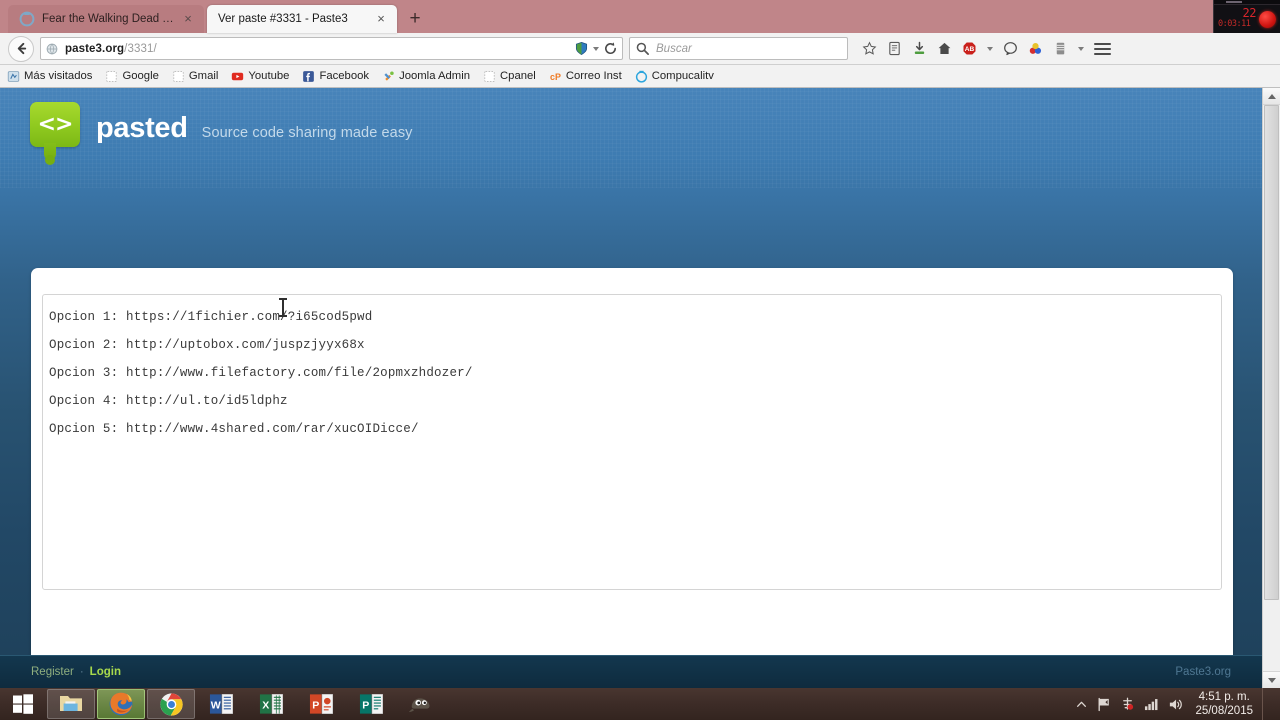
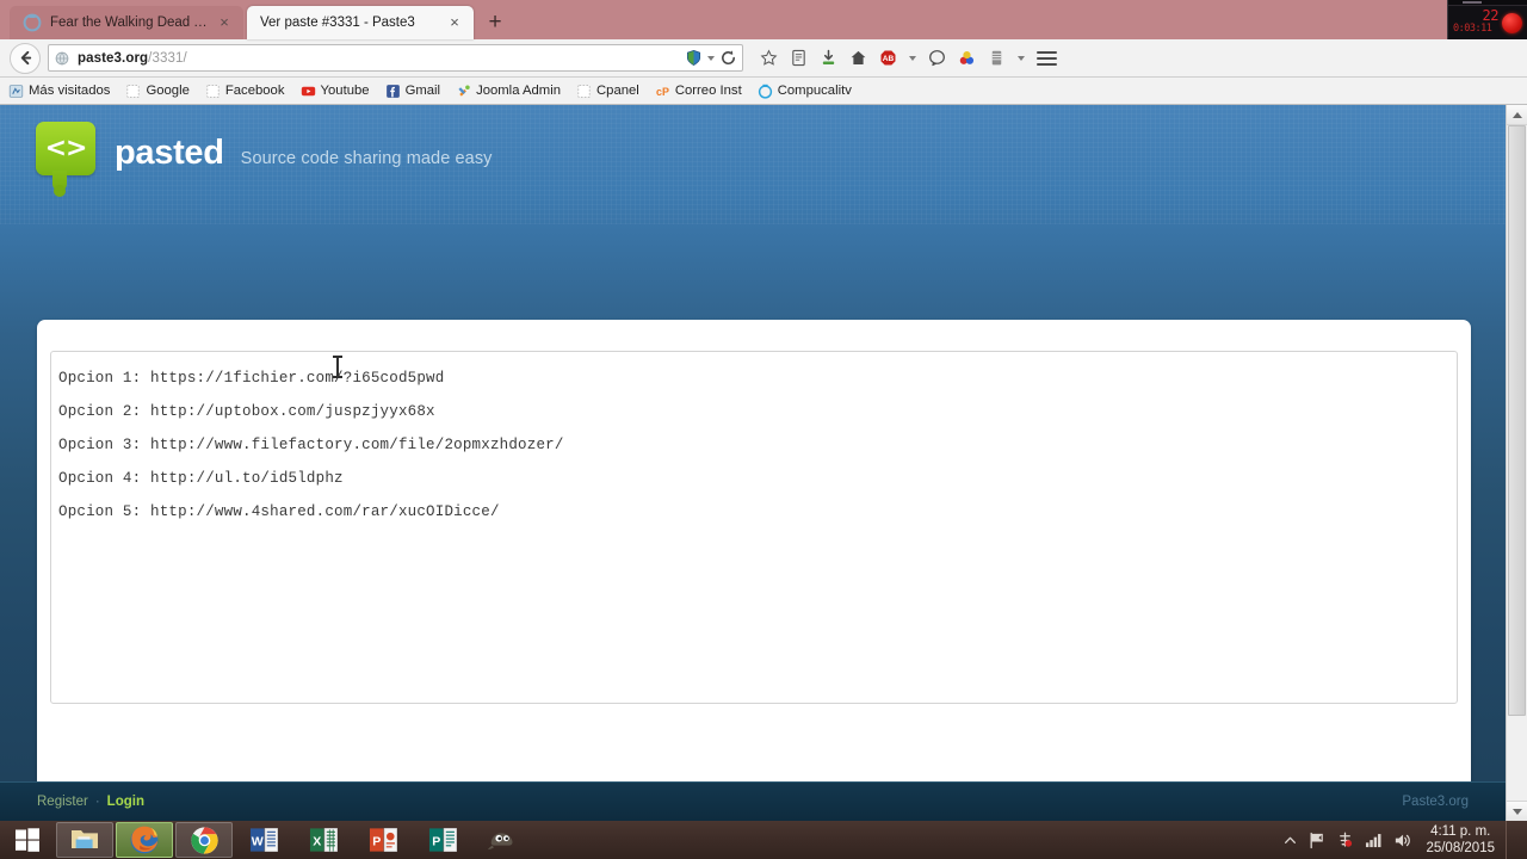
  Fear the Walking Dead Te
  ×
  Ver paste #3331 - Paste3
  ×
  +
  22
  0:03:11
  paste3.org/3331/
- Buscar
  Más visitados
  Google
- Gmail
+ Facebook
  Youtube
- Facebook
+ Gmail
  Joomla Admin
  Cpanel
  cP
  Correo Inst
  Compucalitv
  <>
  pasted
  Source code sharing made easy
  Opcion 1: https://1fichier.com/?i65cod5pwd
  Opcion 2: http://uptobox.com/juspzjyyx68x
  Opcion 3: http://www.filefactory.com/file/2opmxzhdozer/
  Opcion 4: http://ul.to/id5ldphz
  Opcion 5: http://www.4shared.com/rar/xucOIDicce/
  Register
  ·
  Login
  Paste3.org
  W
  X
  P
  P
- 4:51 p. m.
+ 4:11 p. m.
  25/08/2015
